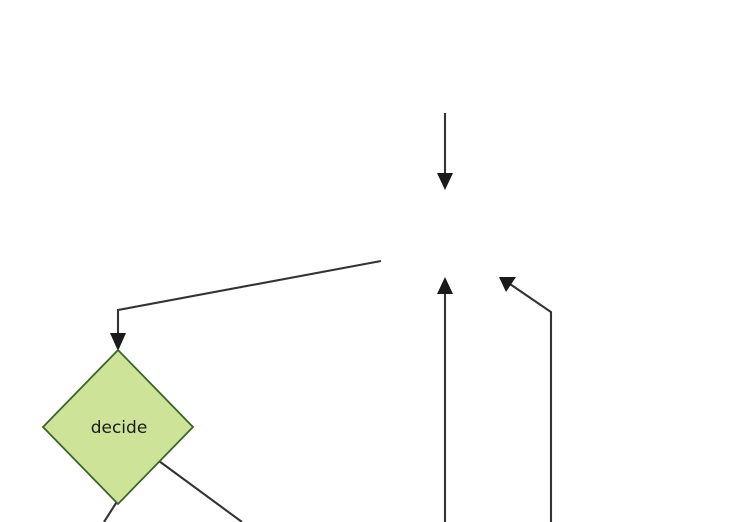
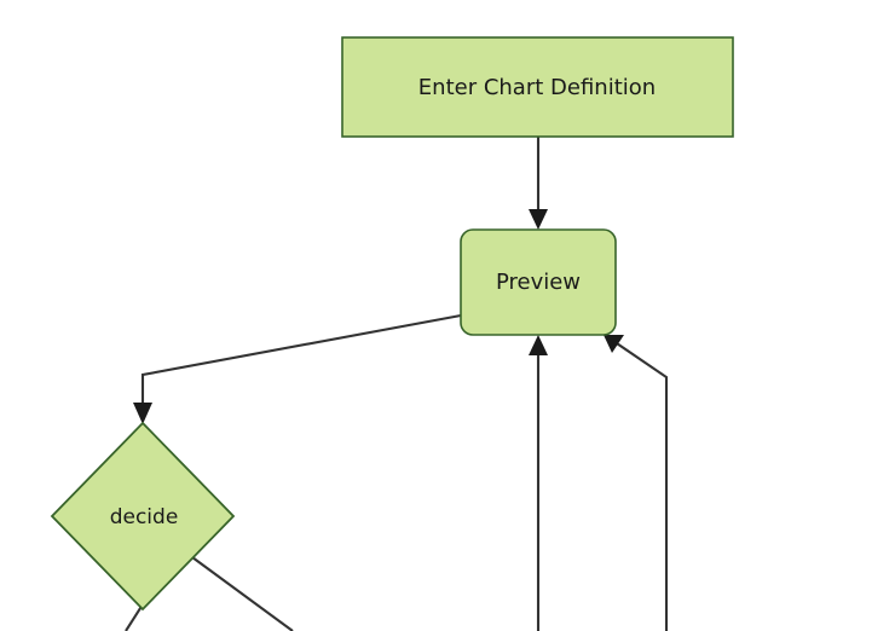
+ Enter Chart Definition
+ Preview
  decide
